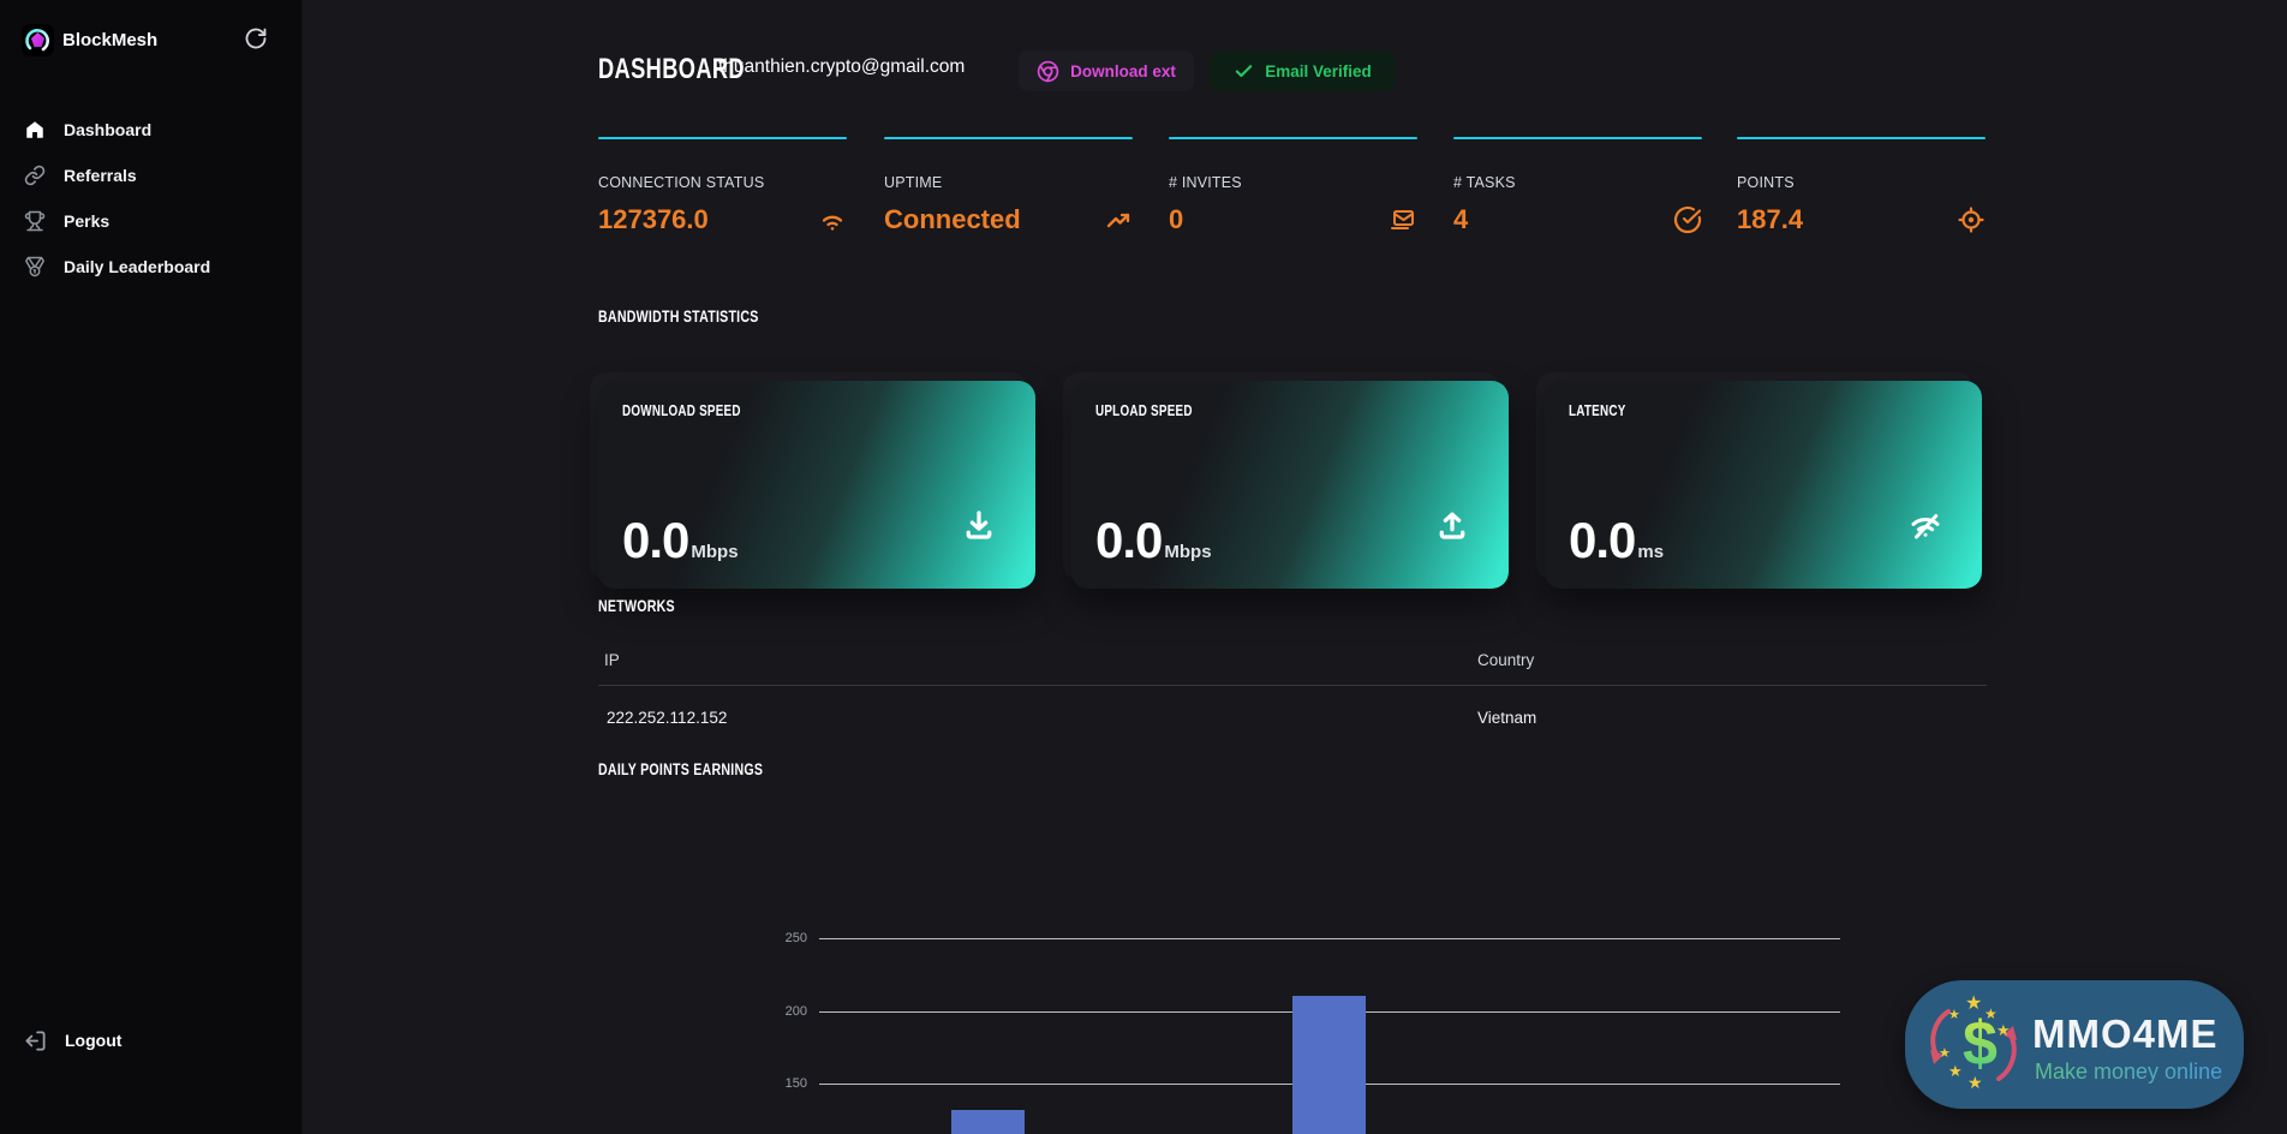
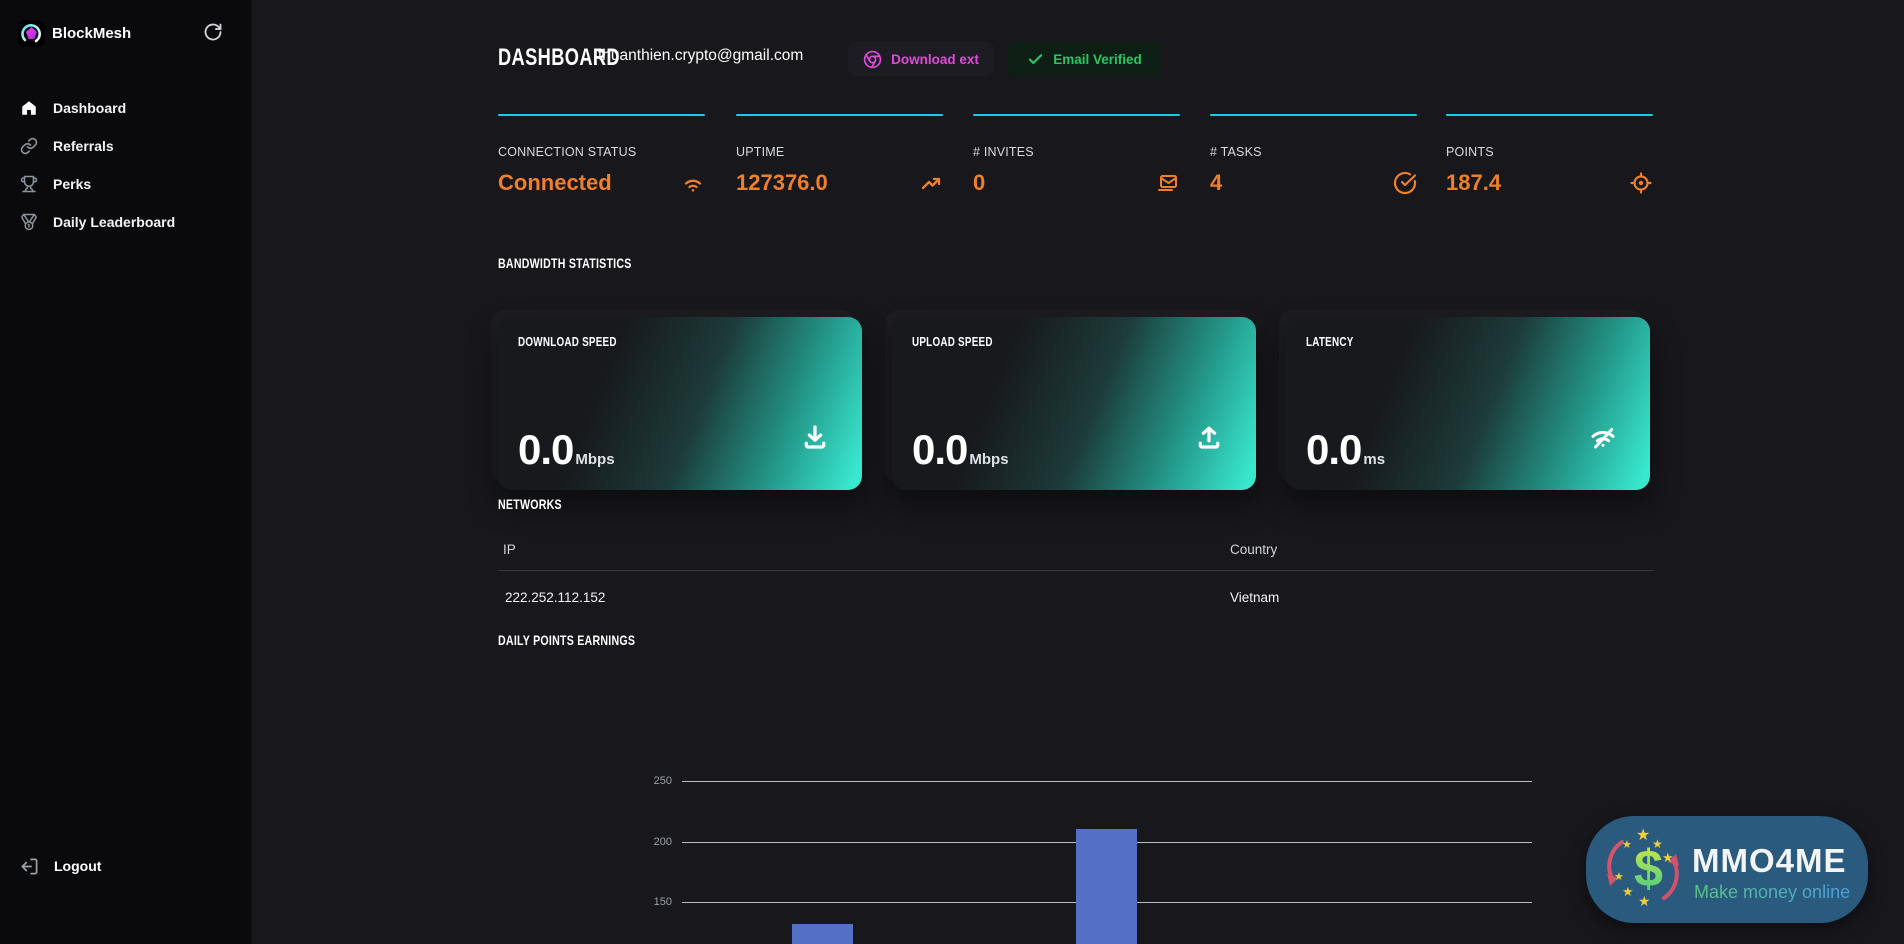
  BlockMesh
  Dashboard
  Referrals
  Perks
  Daily Leaderboard
  Logout
  DASHBOARD
  thuanthien.crypto@gmail.com
  Download ext
  Email Verified
  CONNECTION STATUS
- 127376.0
+ Connected
  UPTIME
- Connected
+ 127376.0
  # INVITES
  0
  # TASKS
  4
  POINTS
  187.4
  BANDWIDTH STATISTICS
  DOWNLOAD SPEED
  0.0
  Mbps
  UPLOAD SPEED
  0.0
  Mbps
  LATENCY
  0.0
  ms
  NETWORKS
  IP
  Country
  222.252.112.152
  Vietnam
  DAILY POINTS EARNINGS
  250
  200
  150
  $
  ★
  ★
  ★
  ★
  ★
  ★
  ★
  MMO4ME
  Make money online
